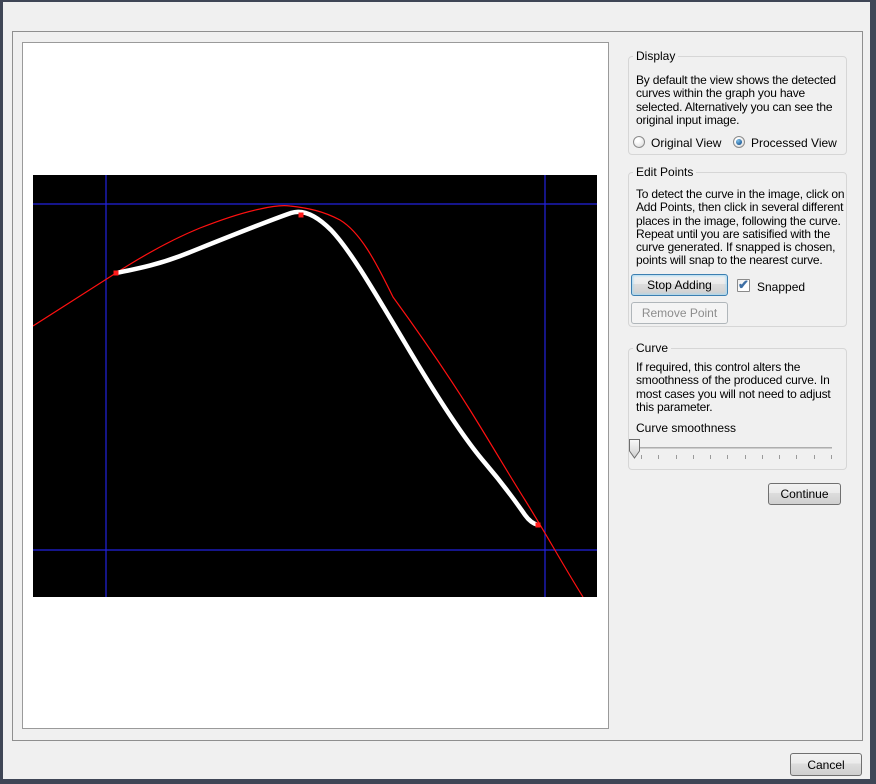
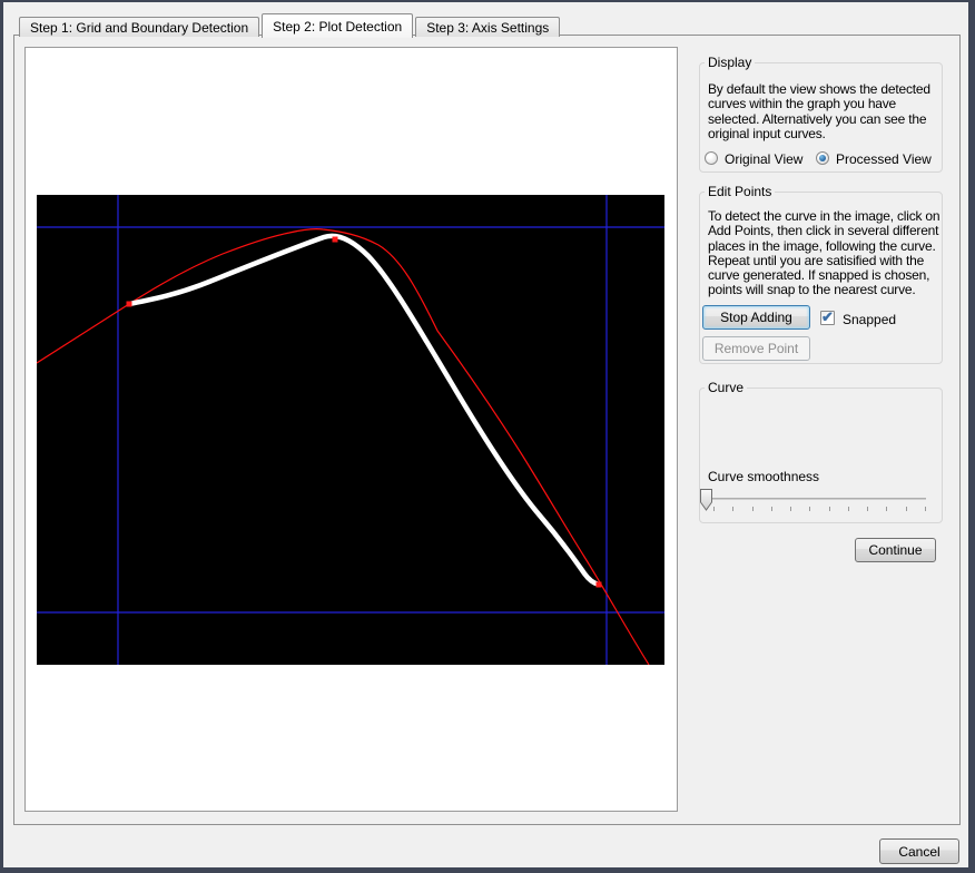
+ Step 1: Grid and Boundary Detection
+ Step 2: Plot Detection
+ Step 3: Axis Settings
  Display
- By default the view shows the detected curves within the graph you have selected. Alternatively you can see the original input image.
+ By default the view shows the detected curves within the graph you have selected. Alternatively you can see the original input curves.
  Original View
  Processed View
  Edit Points
  To detect the curve in the image, click on Add Points, then click in several different places in the image, following the curve. Repeat until you are satisified with the curve generated. If snapped is chosen, points will snap to the nearest curve.
  Stop Adding
  ✔
  Snapped
  Remove Point
  Curve
- If required, this control alters the smoothness of the produced curve. In most cases you will not need to adjust this parameter.
  Curve smoothness
  Continue
  Cancel
